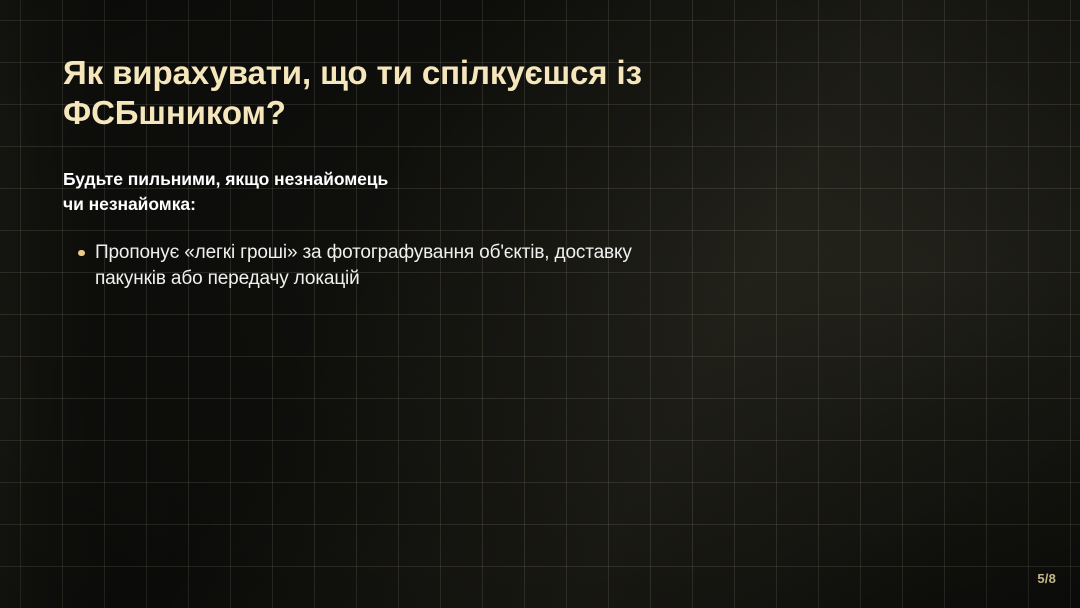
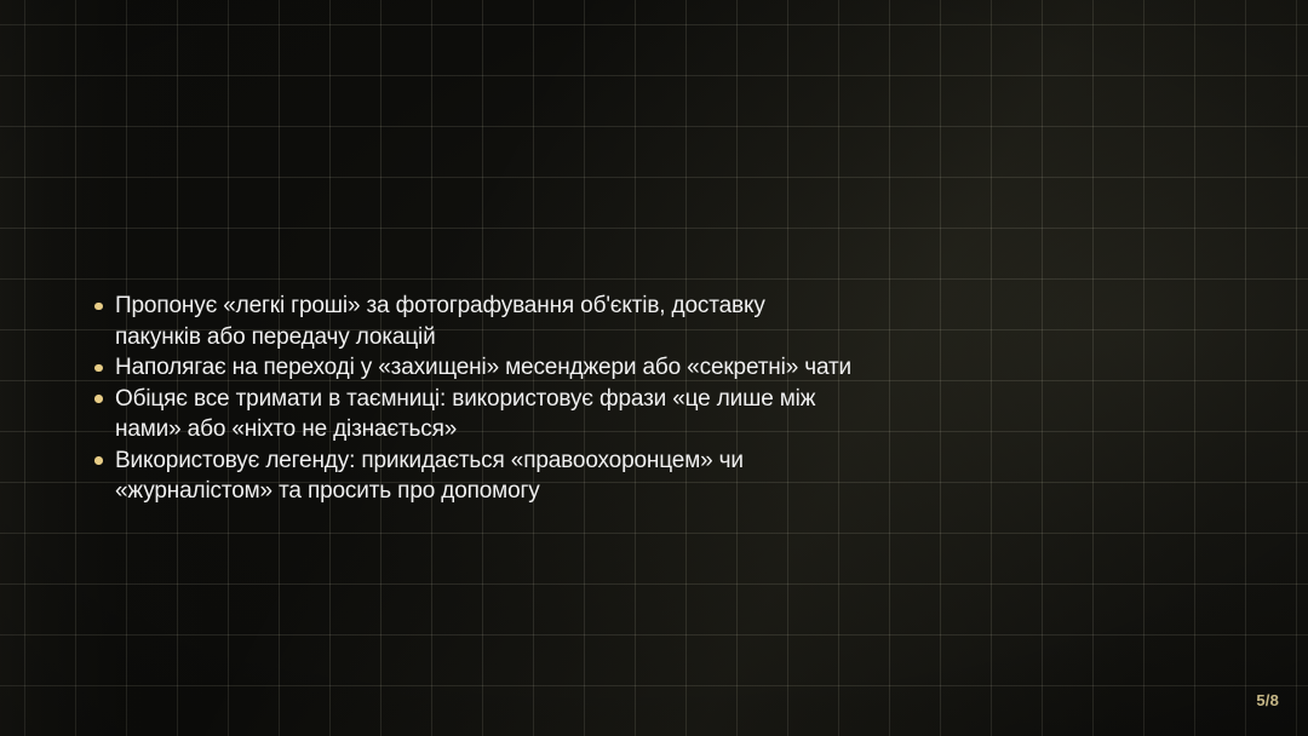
- Як вирахувати, що ти спілкуєшся із ФСБшником?
- Будьте пильними, якщо незнайомець
- чи незнайомка:
  Пропонує «легкі гроші» за фотографування об'єктів, доставку пакунків або передачу локацій
+ Наполягає на переході у «захищені» месенджери або «секретні» чати
+ Обіцяє все тримати в таємниці: використовує фрази «це лише між нами» або «ніхто не дізнається»
+ Використовує легенду: прикидається «правоохоронцем» чи «журналістом» та просить про допомогу
  5/8
